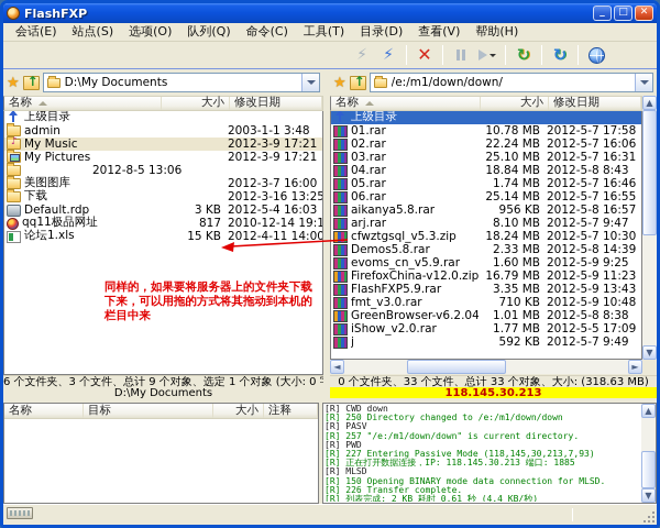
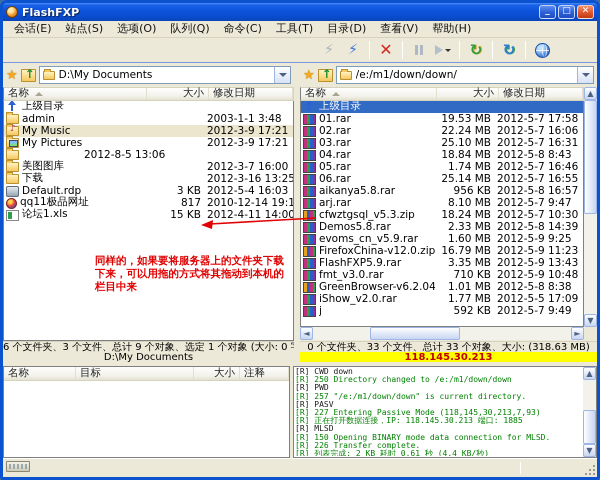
  FlashFXP
  _
  □
  ✕
  会话(E)
  站点(S)
  选项(O)
  队列(Q)
  命令(C)
  工具(T)
  目录(D)
  查看(V)
  帮助(H)
  ⚡
  ⚡
  ✕
  ↻
  ↻
  ★
  D:\My Documents
  名称
  大小
  修改日期
  上级目录
  admin
  2003-1-1 3:48
  My Music
  2012-3-9 17:21
  My Pictures
  2012-3-9 17:21
  2012-8-5 13:06
  美图图库
  2012-3-7 16:00
  下载
  2012-3-16 13:2
  Default.rdp
  3 KB
  2012-5-4 16:03
  qq11极品网址
  817
  2010-12-14 19:
  论坛1.xls
  15 KB
  2012-4-11 14:0
  同样的，如果要将服务器上的文件夹下载下来，可以用拖的方式将其拖动到本机的栏目中来
  6 个文件夹、3 个文件、总计 9 个对象、选定 1 个对象 (大小: 0
  D:\My Documents
  ★
  /e:/m1/down/down/
  名称
  大小
  修改日期
  上级目录
  01.rar
- 10.78 MB
+ 19.53 MB
  2012-5-7 17:58
  02.rar
  22.24 MB
  2012-5-7 16:06
  03.rar
  25.10 MB
  2012-5-7 16:31
  04.rar
  18.84 MB
  2012-5-8 8:43
  05.rar
  1.74 MB
  2012-5-7 16:46
  06.rar
  25.14 MB
  2012-5-7 16:55
  aikanya5.8.rar
  956 KB
  2012-5-8 16:57
  arj.rar
  8.10 MB
  2012-5-7 9:47
  cfwztgsql_v5.3.zip
  18.24 MB
  2012-5-7 10:30
  Demos5.8.rar
  2.33 MB
  2012-5-8 14:39
  evoms_cn_v5.9.rar
  1.60 MB
  2012-5-9 9:25
  FirefoxChina-v12.0.zip
  16.79 MB
  2012-5-9 11:23
  FlashFXP5.9.rar
  3.35 MB
  2012-5-9 13:43
  fmt_v3.0.rar
  710 KB
  2012-5-9 10:48
  GreenBrowser-v6.2.04
  1.01 MB
  2012-5-8 8:38
  iShow_v2.0.rar
  1.77 MB
  2012-5-5 17:09
  j
  592 KB
  2012-5-7 9:49
  ▲
  ▼
  ◄
  ►
  0 个文件夹、33 个文件、总计 33 个对象、大小: (318.63 MB)
  118.145.30.213
  名称
  目标
  大小
  注释
  [R] CWD down
  [R] 250 Directory changed to /e:/m1/down/down
- [R] PASV
+ [R] PWD
  [R] 257 "/e:/m1/down/down" is current directory.
- [R] PWD
+ [R] PASV
  [R] 227 Entering Passive Mode (118,145,30,213,7,93)
  [R] 正在打开数据连接，IP: 118.145.30.213 端口: 1885
  [R] MLSD
  [R] 150 Opening BINARY mode data connection for MLSD.
  [R] 226 Transfer complete.
  [R] 列表完成: 2 KB 耗时 0.61 秒 (4.4 KB/秒)
  ▲
  ▼
